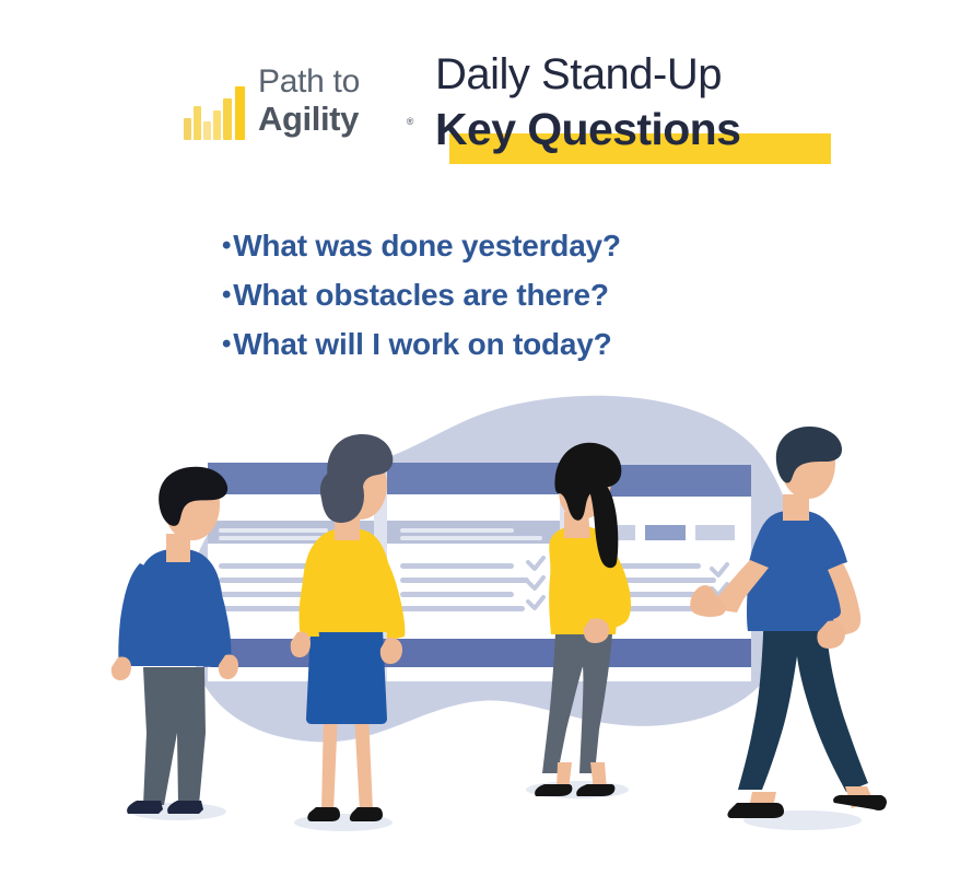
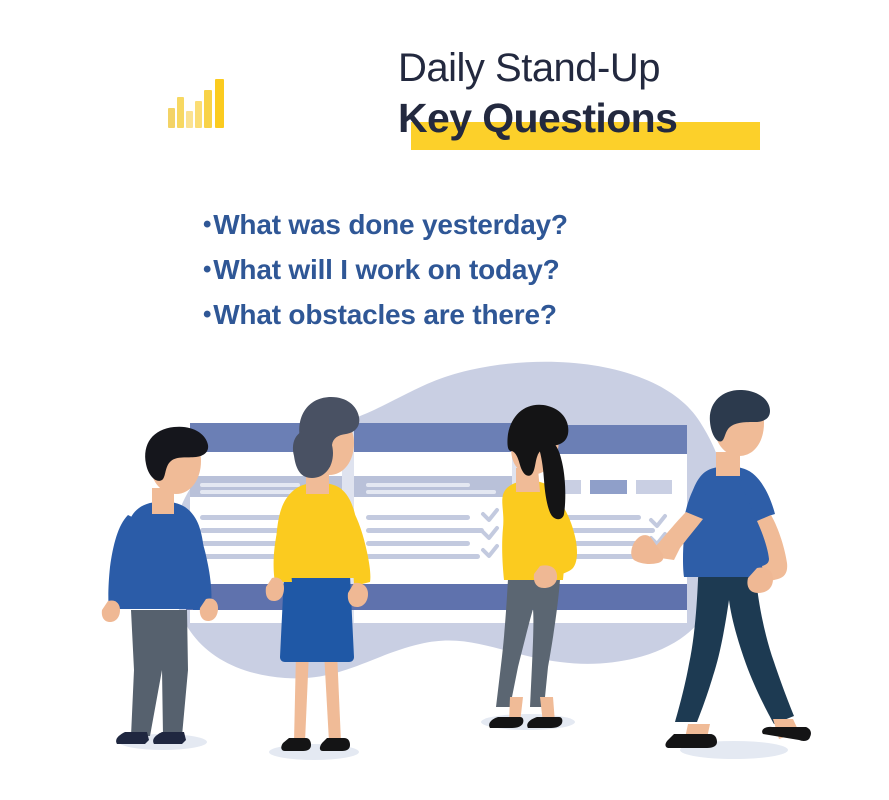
- Path to
- Agility
- ®
  Daily Stand-Up
  Key Questions
  •
  What was done yesterday?
  •
- What obstacles are there?
+ What will I work on today?
  •
- What will I work on today?
+ What obstacles are there?
